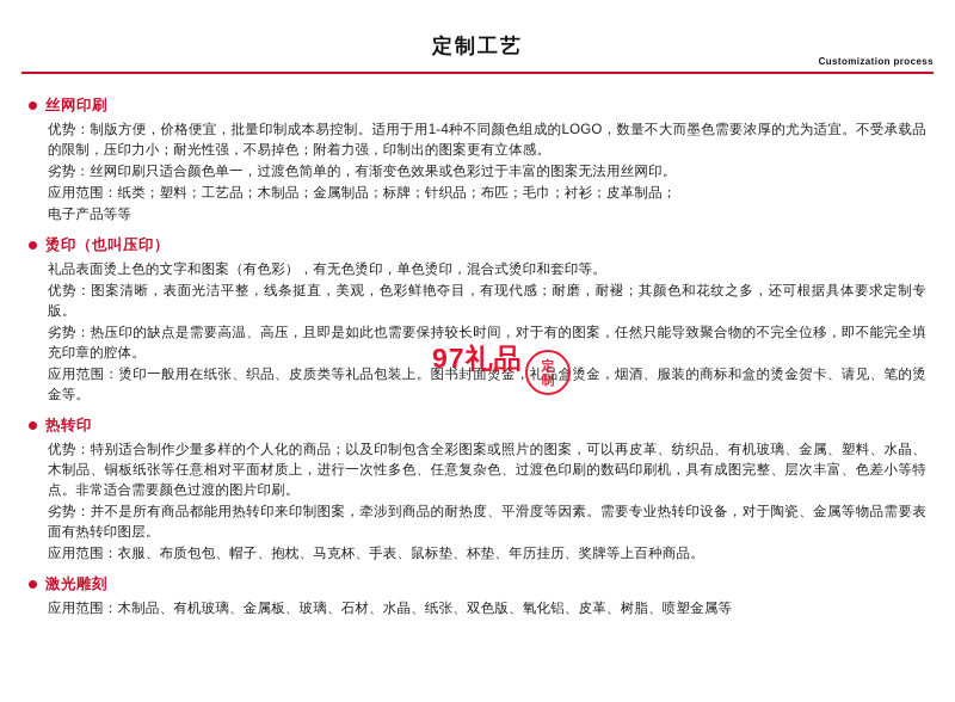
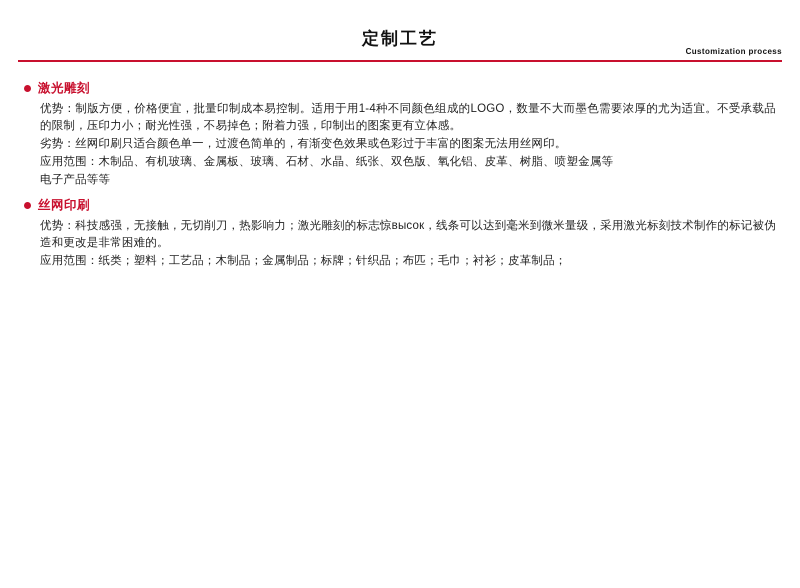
  定制工艺
  Customization process
- 丝网印刷
+ 激光雕刻
  优势：制版方便，价格便宜，批量印制成本易控制。适用于用1-4种不同颜色组成的LOGO，数量不大而墨色需要浓厚的尤为适宜。不受承载品的限制，压印力小；耐光性强，不易掉色；附着力强，印制出的图案更有立体感。
  劣势：丝网印刷只适合颜色单一，过渡色简单的，有渐变色效果或色彩过于丰富的图案无法用丝网印。
- 应用范围：纸类；塑料；工艺品；木制品；金属制品；标牌；针织品；布匹；毛巾；衬衫；皮革制品；
+ 应用范围：木制品、有机玻璃、金属板、玻璃、石材、水晶、纸张、双色版、氧化铝、皮革、树脂、喷塑金属等
  电子产品等等
- 烫印（也叫压印）
- 礼品表面烫上色的文字和图案（有色彩），有无色烫印，单色烫印，混合式烫印和套印等。
- 优势：图案清晰，表面光洁平整，线条挺直，美观，色彩鲜艳夺目，有现代感；耐磨，耐褪；其颜色和花纹之多，还可根据具体要求定制专版。
- 劣势：热压印的缺点是需要高温、高压，且即是如此也需要保持较长时间，对于有的图案，任然只能导致聚合物的不完全位移，即不能完全填充印章的腔体。
- 应用范围：烫印一般用在纸张、织品、皮质类等礼品包装上。图书封面烫金，礼品盒烫金，烟酒、服装的商标和盒的烫金贺卡、请见、笔的烫金等。
- 热转印
- 优势：特别适合制作少量多样的个人化的商品；以及印制包含全彩图案或照片的图案，可以再皮革、纺织品、有机玻璃、金属、塑料、水晶、木制品、铜板纸张等任意相对平面材质上，进行一次性多色、任意复杂色、过渡色印刷的数码印刷机，具有成图完整、层次丰富、色差小等特点。非常适合需要颜色过渡的图片印刷。
- 劣势：并不是所有商品都能用热转印来印制图案，牵涉到商品的耐热度、平滑度等因素。需要专业热转印设备，对于陶瓷、金属等物品需要表面有热转印图层。
- 应用范围：衣服、布质包包、帽子、抱枕、马克杯、手表、鼠标垫、杯垫、年历挂历、奖牌等上百种商品。
- 激光雕刻
+ 丝网印刷
+ 优势：科技感强，无接触，无切削刀，热影响力；激光雕刻的标志惊высок，线条可以达到毫米到微米量级，采用激光标刻技术制作的标记被伪造和更改是非常困难的。
- 应用范围：木制品、有机玻璃、金属板、玻璃、石材、水晶、纸张、双色版、氧化铝、皮革、树脂、喷塑金属等
+ 应用范围：纸类；塑料；工艺品；木制品；金属制品；标牌；针织品；布匹；毛巾；衬衫；皮革制品；
- 97礼品
- 定
- 制
